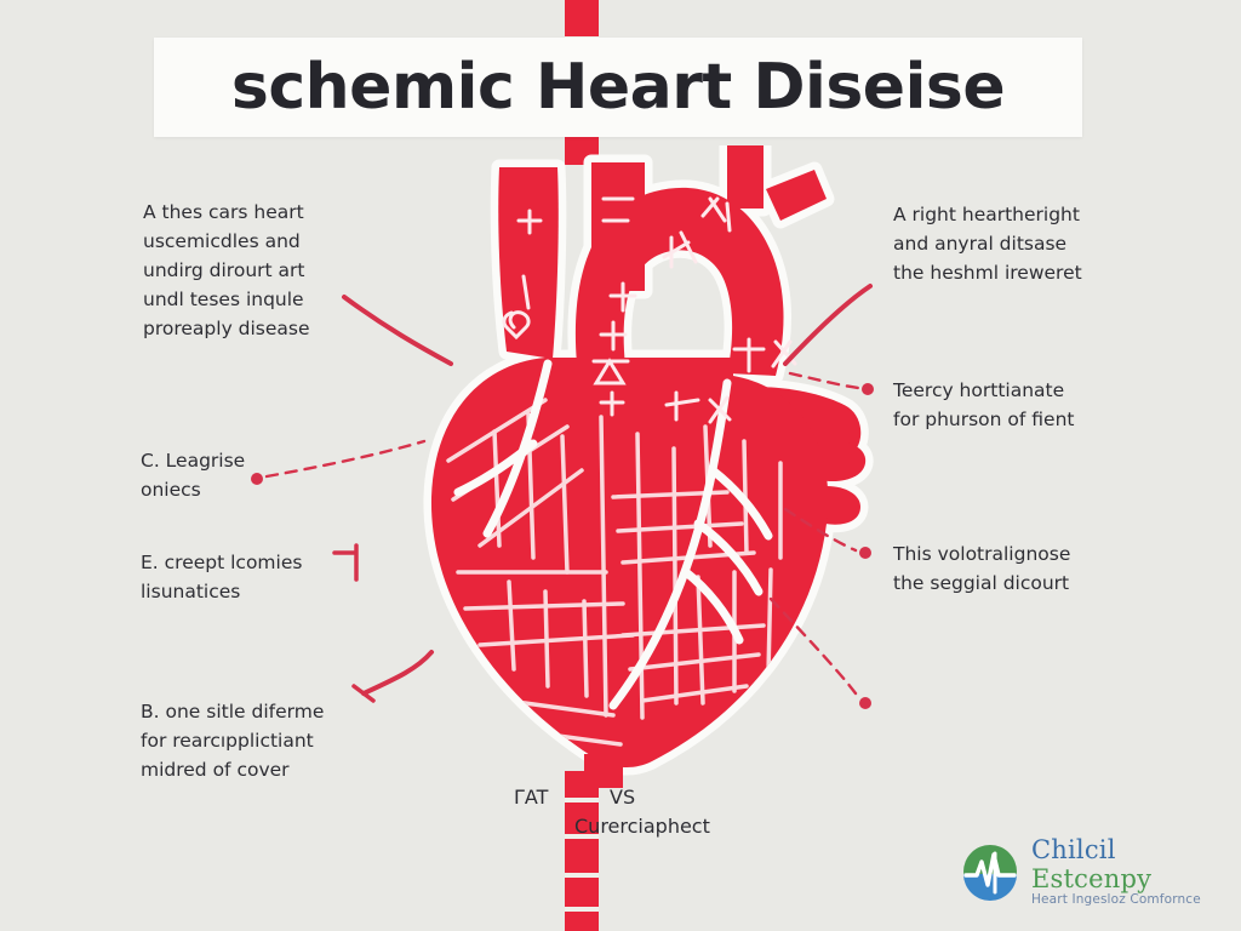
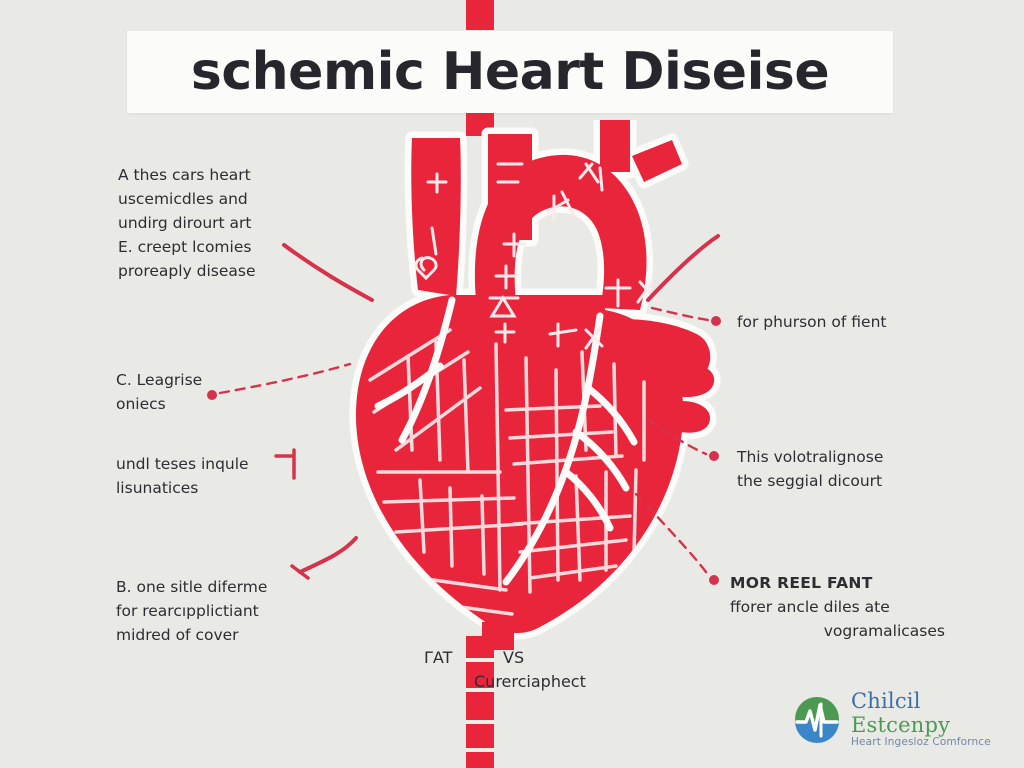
  schemic Heart Diseise
  A thes cars heart
  uscemicdles and
  undirg dirourt art
- undl teses inqule
+ E. creept lcomies
  proreaply disease
  C. Leagrise
  oniecs
- E. creept lcomies
+ undl teses inqule
  lisunatices
  B. one sitle diferme
  for rearcıpplictiant
  midred of cover
- A right heartheright
- and anyral ditsase
- the heshml ireweret
- Teercy horttianate
  for phurson of fient
  This volotralignose
  the seggial dicourt
+ MOR REEL FANT
+ fforer ancle diles ate
+ vogramalicases
  ΓAT
  VS
  Curerciaphect
  Chilcil Estcenpy
  Heart Ingesloz Comfornce
